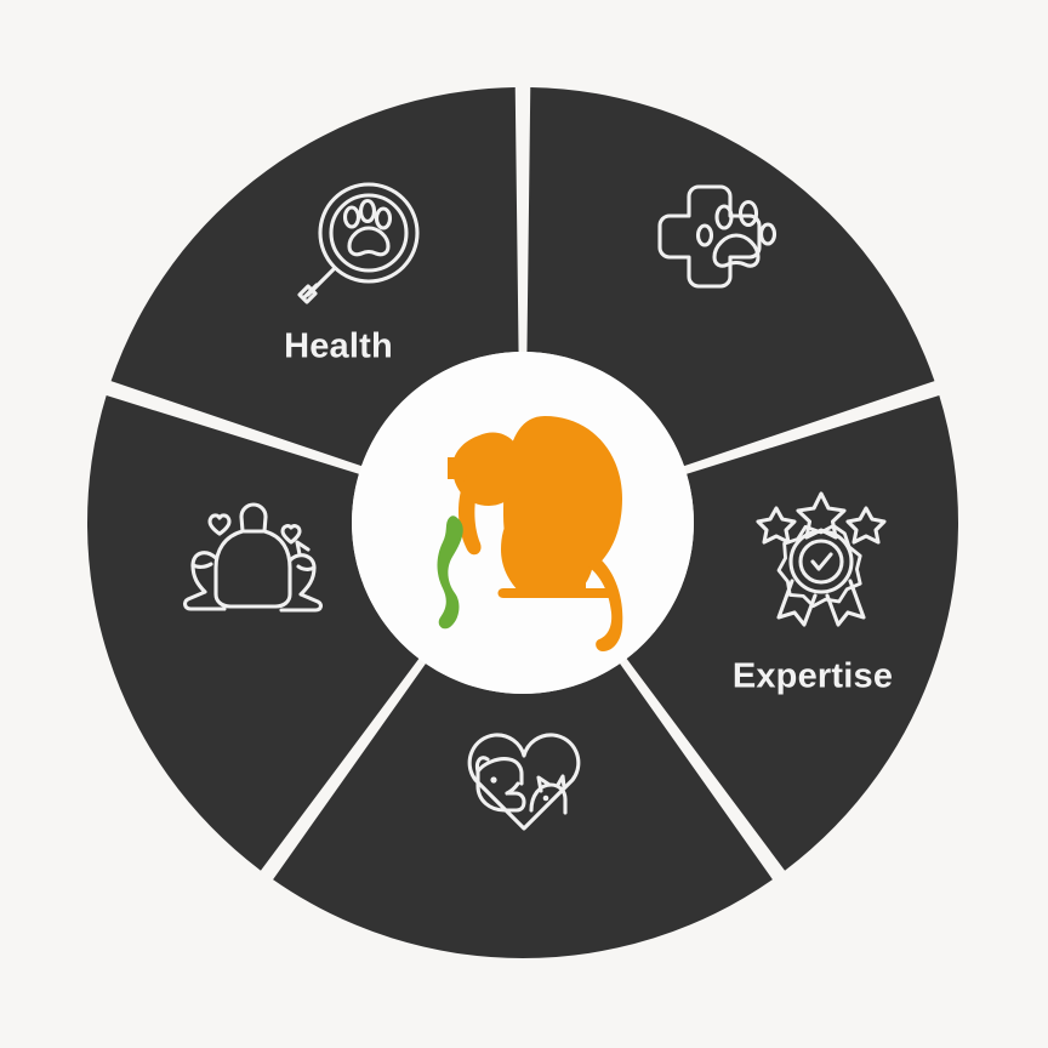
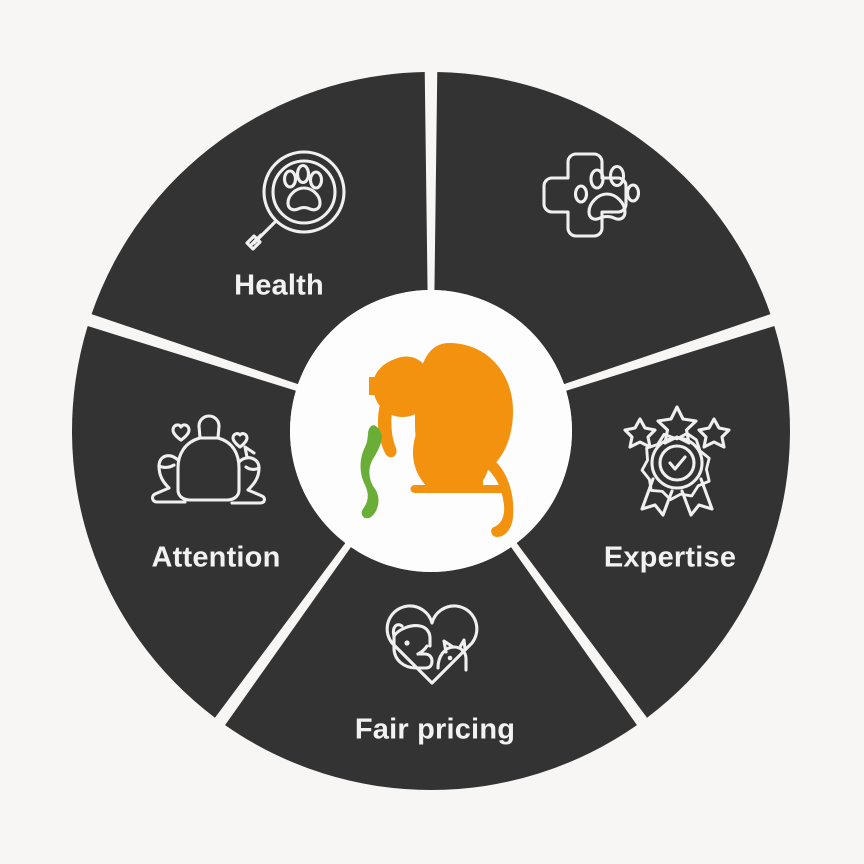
  Health
  Expertise
+ Fair pricing
+ Attention
